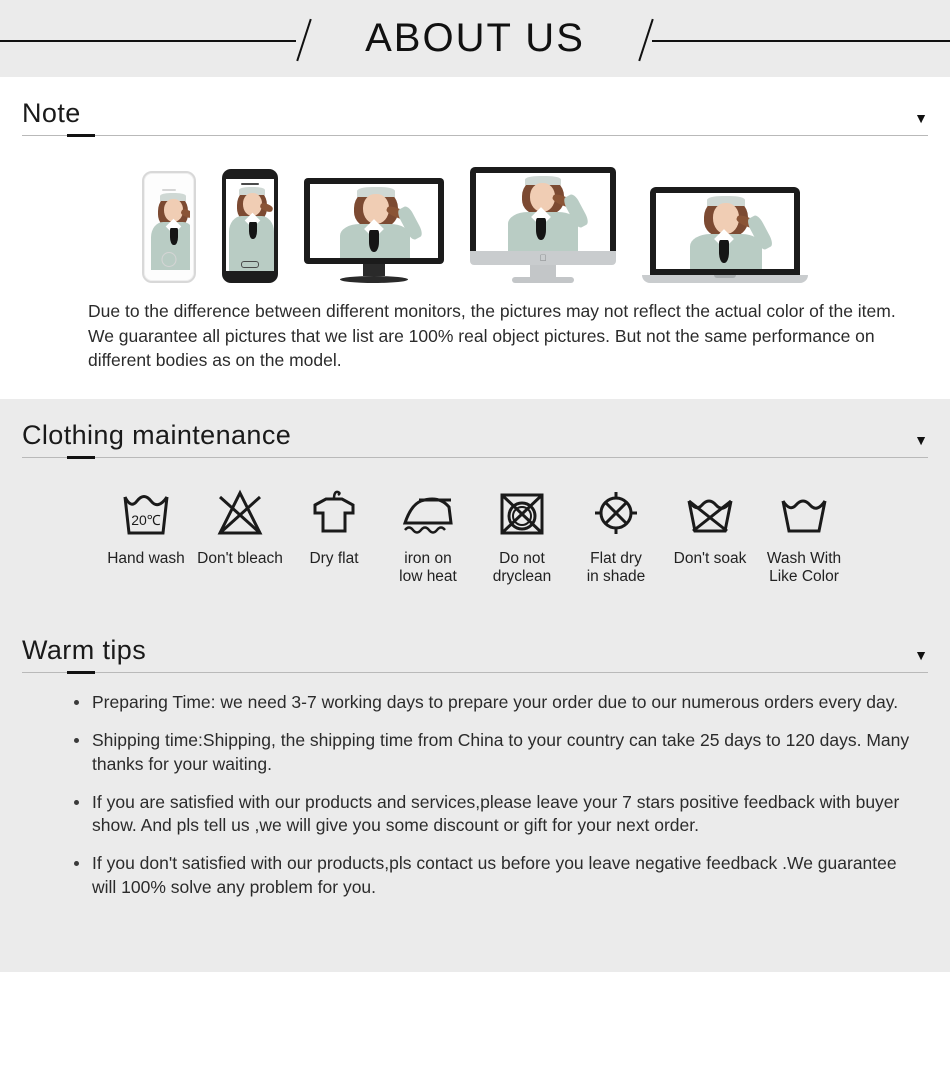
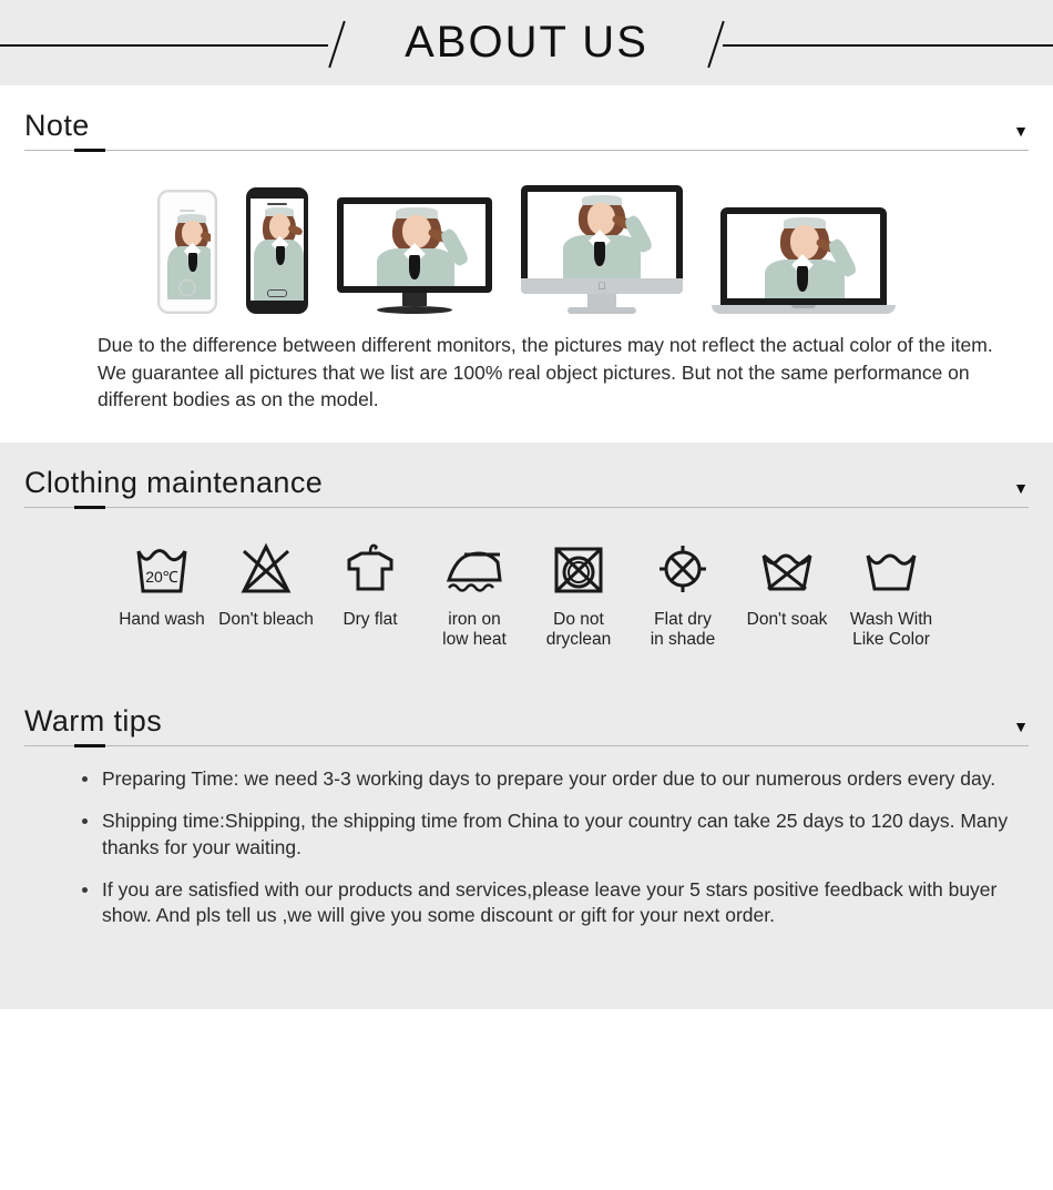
  ABOUT US
  Note
  ▼
  
  Due to the difference between different monitors, the pictures may not reflect the actual color of the item.
  We guarantee all pictures that we list are 100% real object pictures. But not the same performance on different bodies as on the model.
  Clothing maintenance
  ▼
  20℃
  Hand wash
  Don't bleach
  Dry flat
  iron on
  low heat
  Do not
  dryclean
  Flat dry
  in shade
  Don't soak
  Wash With
  Like Color
  Warm tips
  ▼
- Preparing Time: we need 3-7 working days to prepare your order due to our numerous orders every day.
+ Preparing Time: we need 3-3 working days to prepare your order due to our numerous orders every day.
  Shipping time:Shipping, the shipping time from China to your country can take 25 days to 120 days. Many thanks for your waiting.
- If you are satisfied with our products and services,please leave your 7 stars positive feedback with buyer show. And pls tell us ,we will give you some discount or gift for your next order.
+ If you are satisfied with our products and services,please leave your 5 stars positive feedback with buyer show. And pls tell us ,we will give you some discount or gift for your next order.
- If you don't satisfied with our products,pls contact us before you leave negative feedback .We guarantee will 100% solve any problem for you.
